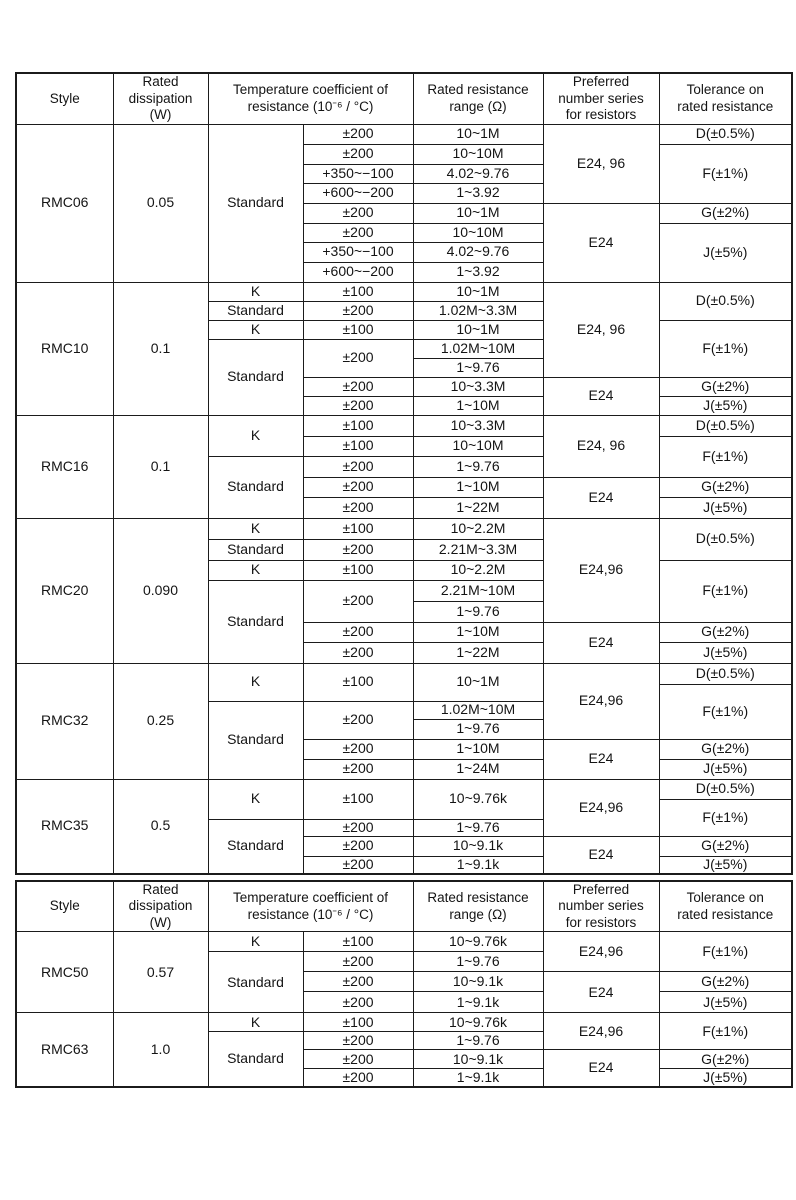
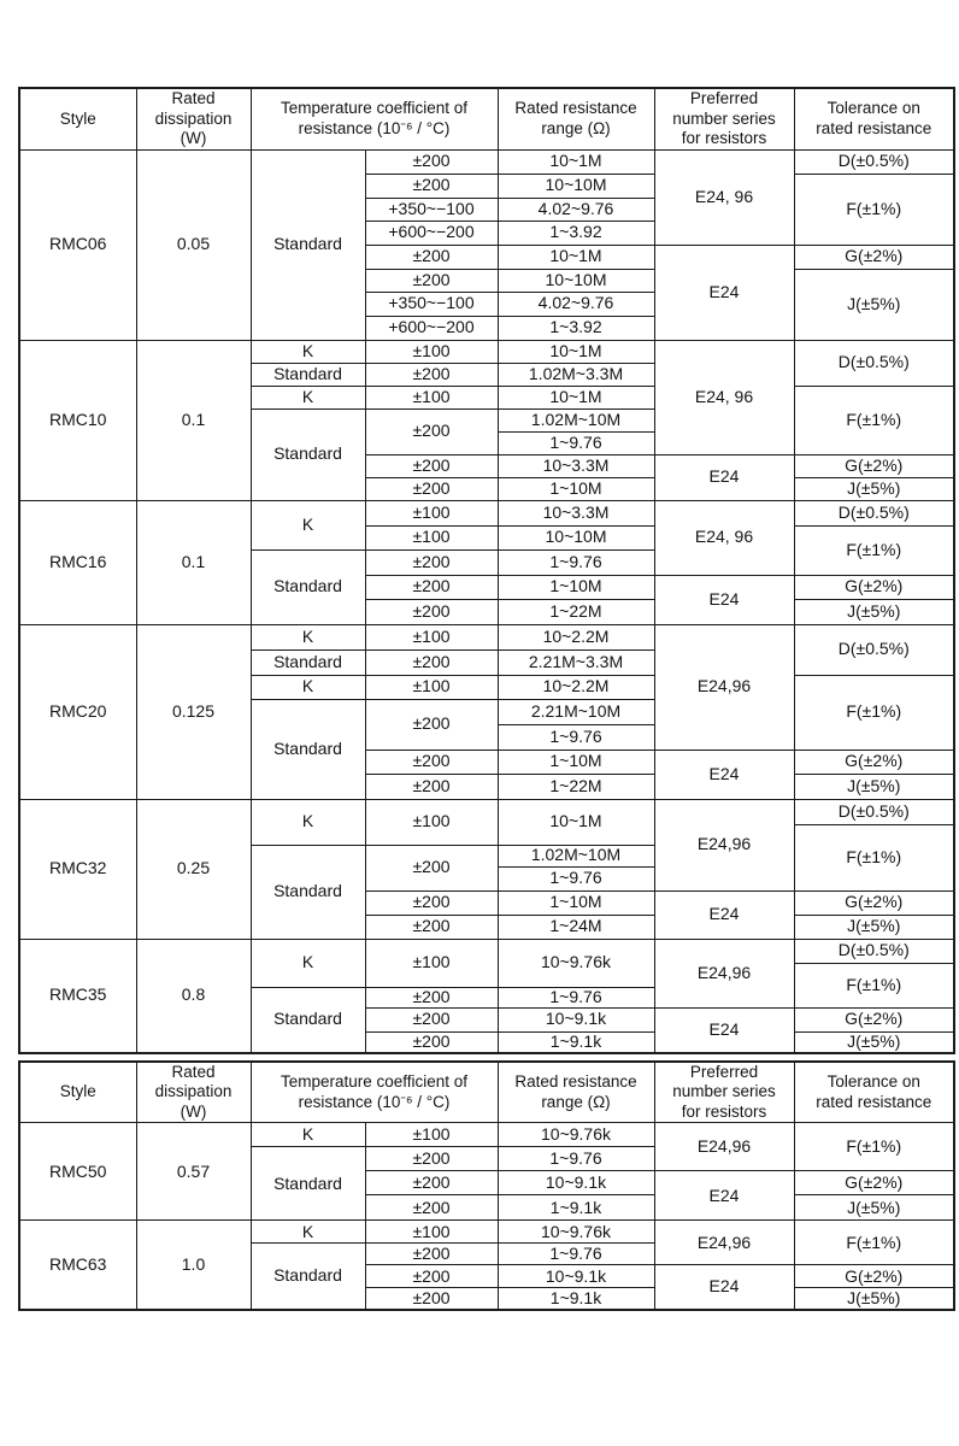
  Style	Rated dissipation (W)	Temperature coefficient of resistance (10⁻⁶ / °C)	Rated resistance range (Ω)	Preferred number series for resistors	Tolerance on rated resistance
  RMC06	0.05	Standard	±200	10~1M	E24, 96	D(±0.5%)
  ±200	10~10M	F(±1%)
  +350~−100	4.02~9.76
  +600~−200	1~3.92
  ±200	10~1M	E24	G(±2%)
  ±200	10~10M	J(±5%)
  +350~−100	4.02~9.76
  +600~−200	1~3.92
  RMC10	0.1	K	±100	10~1M	E24, 96	D(±0.5%)
  Standard	±200	1.02M~3.3M
  K	±100	10~1M	F(±1%)
  Standard	±200	1.02M~10M
  1~9.76
  ±200	10~3.3M	E24	G(±2%)
  ±200	1~10M	J(±5%)
  RMC16	0.1	K	±100	10~3.3M	E24, 96	D(±0.5%)
  ±100	10~10M	F(±1%)
  Standard	±200	1~9.76
  ±200	1~10M	E24	G(±2%)
  ±200	1~22M	J(±5%)
- RMC20	0.090	K	±100	10~2.2M	E24,96	D(±0.5%)
+ RMC20	0.125	K	±100	10~2.2M	E24,96	D(±0.5%)
  Standard	±200	2.21M~3.3M
  K	±100	10~2.2M	F(±1%)
  Standard	±200	2.21M~10M
  1~9.76
  ±200	1~10M	E24	G(±2%)
  ±200	1~22M	J(±5%)
  RMC32	0.25	K	±100	10~1M	E24,96	D(±0.5%)
  F(±1%)
  Standard	±200	1.02M~10M
  1~9.76
  ±200	1~10M	E24	G(±2%)
  ±200	1~24M	J(±5%)
- RMC35	0.5	K	±100	10~9.76k	E24,96	D(±0.5%)
+ RMC35	0.8	K	±100	10~9.76k	E24,96	D(±0.5%)
  F(±1%)
  Standard	±200	1~9.76
  ±200	10~9.1k	E24	G(±2%)
  ±200	1~9.1k	J(±5%)
  Style	Rated dissipation (W)	Temperature coefficient of resistance (10⁻⁶ / °C)	Rated resistance range (Ω)	Preferred number series for resistors	Tolerance on rated resistance
  RMC50	0.57	K	±100	10~9.76k	E24,96	F(±1%)
  Standard	±200	1~9.76
  ±200	10~9.1k	E24	G(±2%)
  ±200	1~9.1k	J(±5%)
  RMC63	1.0	K	±100	10~9.76k	E24,96	F(±1%)
  Standard	±200	1~9.76
  ±200	10~9.1k	E24	G(±2%)
  ±200	1~9.1k	J(±5%)
